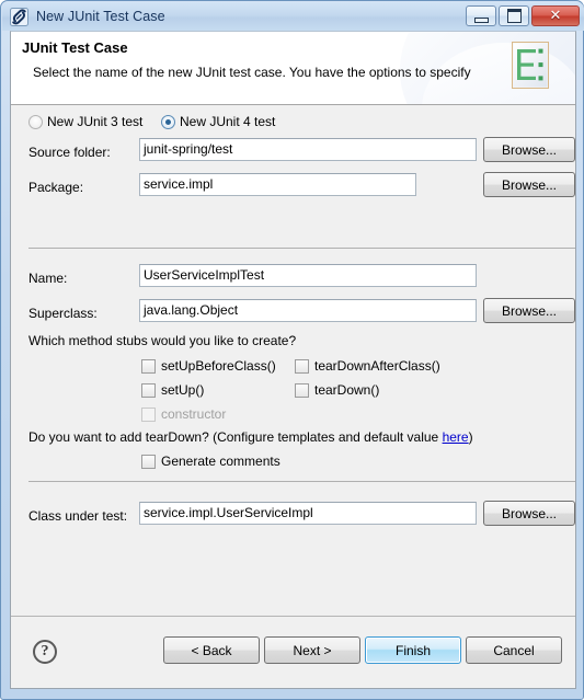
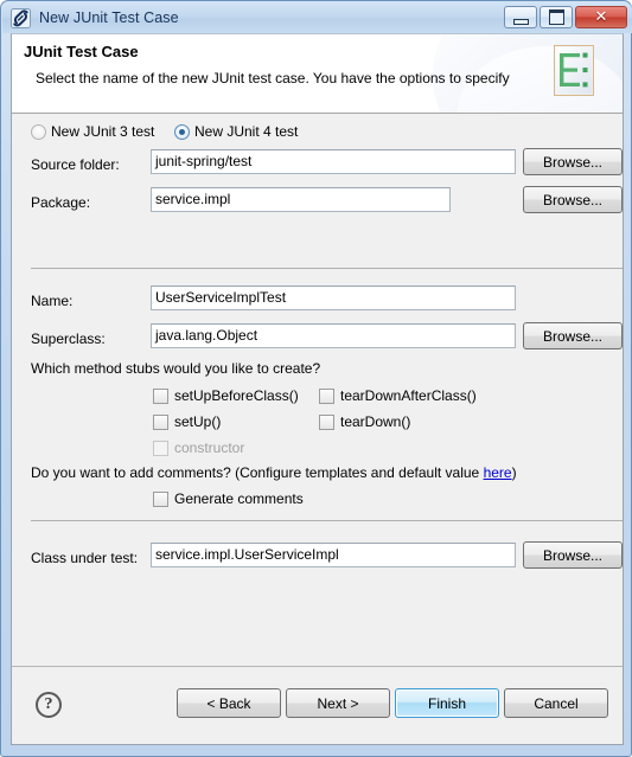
  New JUnit Test Case
  ✕
  JUnit Test Case
  Select the name of the new JUnit test case. You have the options to specify
  New JUnit 3 test
  New JUnit 4 test
  Source folder:
  junit-spring/test
  Browse...
  Package:
  service.impl
  Browse...
  Name:
  UserServiceImplTest
  Superclass:
  java.lang.Object
  Browse...
  Which method stubs would you like to create?
  setUpBeforeClass()
  tearDownAfterClass()
  setUp()
  tearDown()
  constructor
- Do you want to add tearDown? (Configure templates and default value here)
+ Do you want to add comments? (Configure templates and default value here)
  Generate comments
  Class under test:
  service.impl.UserServiceImpl
  Browse...
  ?
  < Back
  Next >
  Finish
  Cancel
